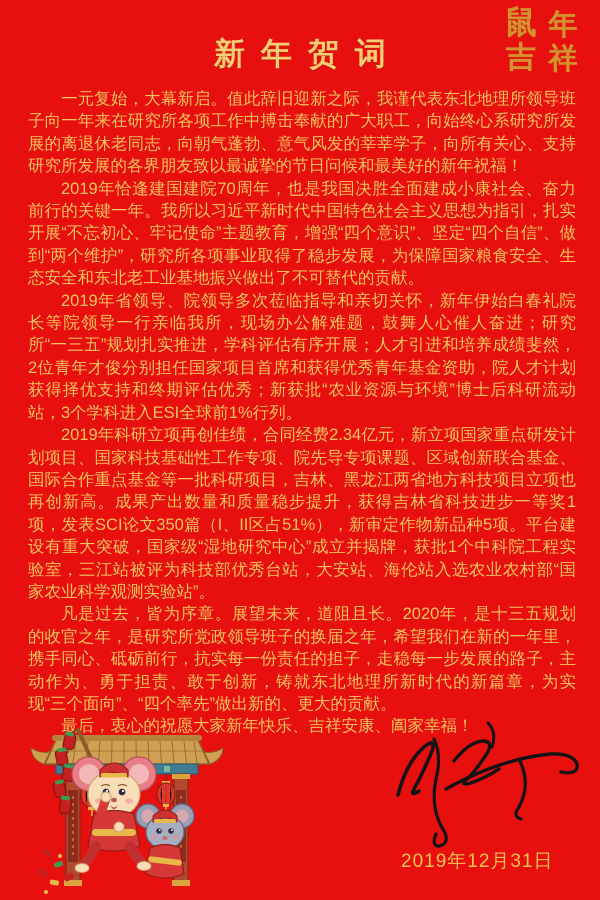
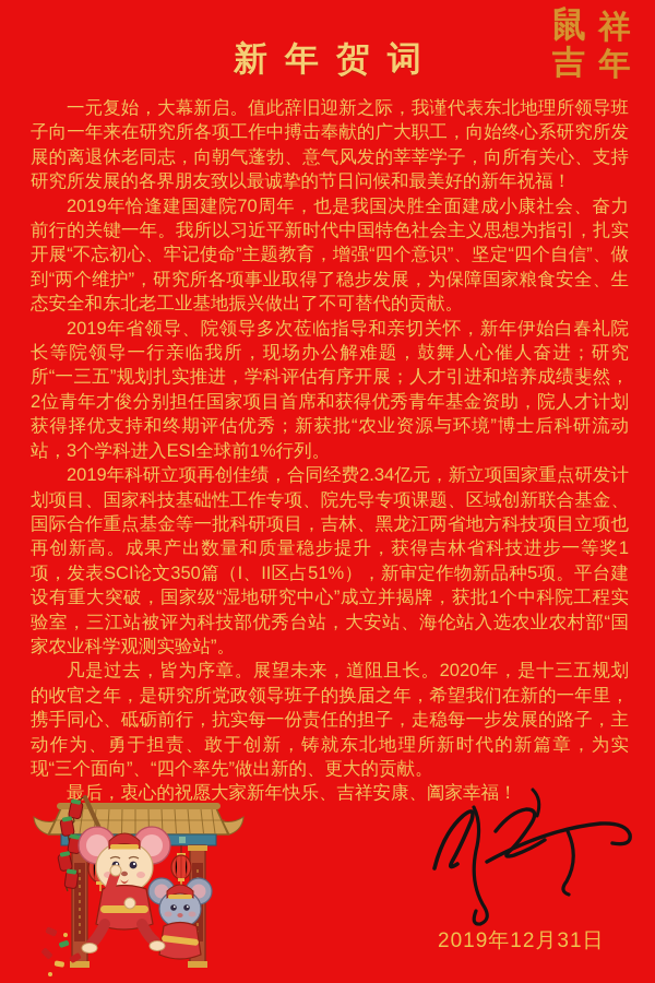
  鼠
- 年
+ 祥
  吉
- 祥
+ 年
  新年贺词
  一元复始，大幕新启。值此辞旧迎新之际，我谨代表东北地理所领导班子向一年来在研究所各项工作中搏击奉献的广大职工，向始终心系研究所发展的离退休老同志，向朝气蓬勃、意气风发的莘莘学子，向所有关心、支持研究所发展的各界朋友致以最诚挚的节日问候和最美好的新年祝福！
  2019年恰逢建国建院70周年，也是我国决胜全面建成小康社会、奋力前行的关键一年。我所以习近平新时代中国特色社会主义思想为指引，扎实开展“不忘初心、牢记使命”主题教育，增强“四个意识”、坚定“四个自信”、做到“两个维护”，研究所各项事业取得了稳步发展，为保障国家粮食安全、生态安全和东北老工业基地振兴做出了不可替代的贡献。
  2019年省领导、院领导多次莅临指导和亲切关怀，新年伊始白春礼院长等院领导一行亲临我所，现场办公解难题，鼓舞人心催人奋进；研究所“一三五”规划扎实推进，学科评估有序开展；人才引进和培养成绩斐然，2位青年才俊分别担任国家项目首席和获得优秀青年基金资助，院人才计划获得择优支持和终期评估优秀；新获批“农业资源与环境”博士后科研流动站，3个学科进入ESI全球前1%行列。
  2019年科研立项再创佳绩，合同经费2.34亿元，新立项国家重点研发计划项目、国家科技基础性工作专项、院先导专项课题、区域创新联合基金、国际合作重点基金等一批科研项目，吉林、黑龙江两省地方科技项目立项也再创新高。成果产出数量和质量稳步提升，获得吉林省科技进步一等奖1项，发表SCI论文350篇（I、II区占51%），新审定作物新品种5项。平台建设有重大突破，国家级“湿地研究中心”成立并揭牌，获批1个中科院工程实验室，三江站被评为科技部优秀台站，大安站、海伦站入选农业农村部“国家农业科学观测实验站”。
  凡是过去，皆为序章。展望未来，道阻且长。2020年，是十三五规划的收官之年，是研究所党政领导班子的换届之年，希望我们在新的一年里，携手同心、砥砺前行，抗实每一份责任的担子，走稳每一步发展的路子，主动作为、勇于担责、敢于创新，铸就东北地理所新时代的新篇章，为实现“三个面向”、“四个率先”做出新的、更大的贡献。
  最后，衷心的祝愿大家新年快乐、吉祥安康、阖家幸福！
  2019年12月31日
